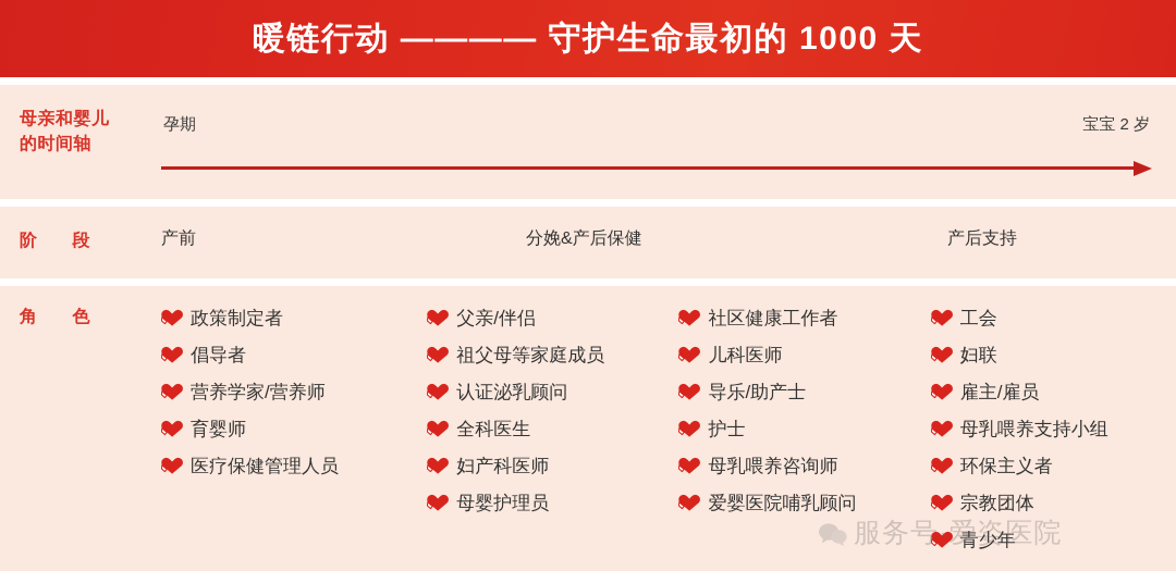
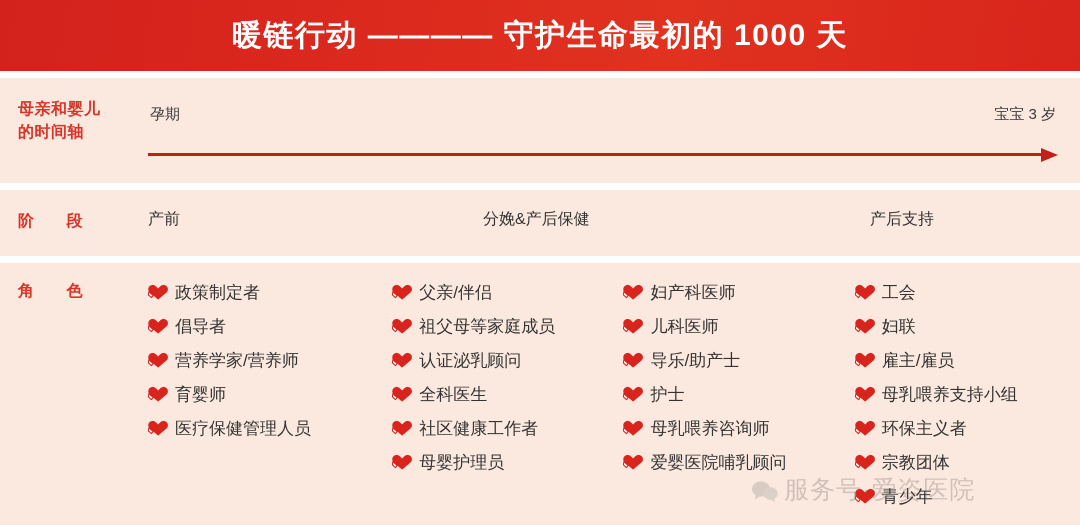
  暖链行动 ———— 守护生命最初的 1000 天
  母亲和婴儿
  的时间轴
  孕期
- 宝宝 2 岁
+ 宝宝 3 岁
  阶 段
  产前
  分娩&产后保健
  产后支持
  角 色
  政策制定者
  倡导者
  营养学家/营养师
  育婴师
  医疗保健管理人员
  父亲/伴侣
  祖父母等家庭成员
  认证泌乳顾问
  全科医生
- 妇产科医师
+ 社区健康工作者
  母婴护理员
- 社区健康工作者
+ 妇产科医师
  儿科医师
  导乐/助产士
  护士
  母乳喂养咨询师
  爱婴医院哺乳顾问
  工会
  妇联
  雇主/雇员
  母乳喂养支持小组
  环保主义者
  宗教团体
  青少年
  服务号·爱姿医院
